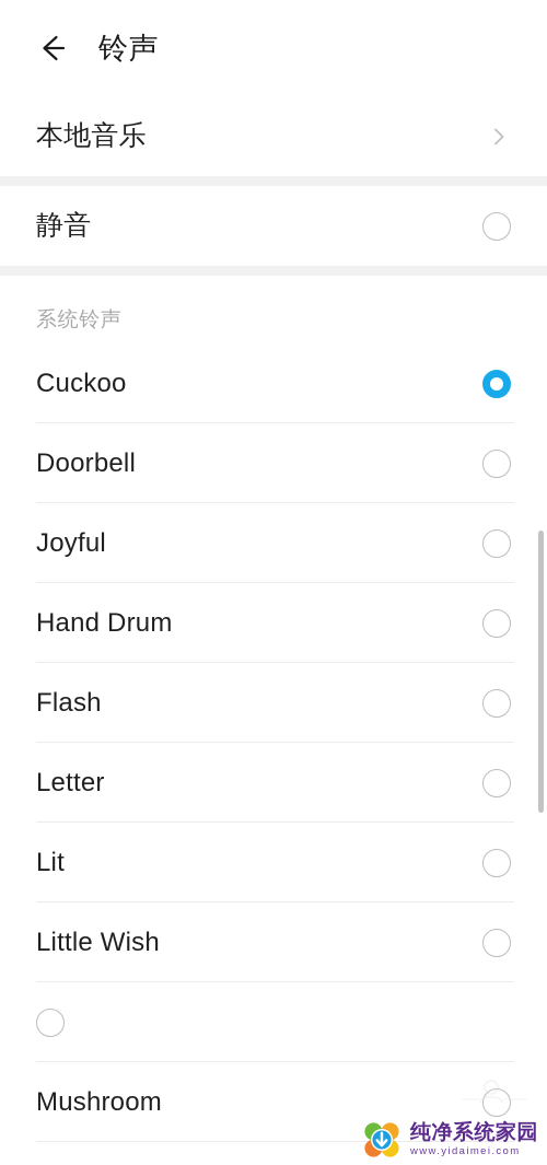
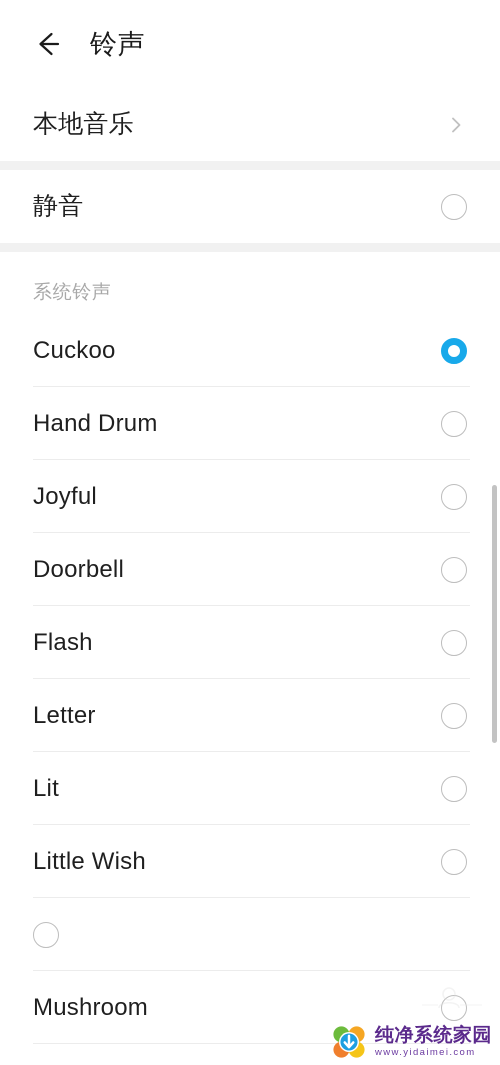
  铃声
  本地音乐
  静音
  系统铃声
  Cuckoo
- Doorbell
+ Hand Drum
  Joyful
- Hand Drum
+ Doorbell
  Flash
  Letter
  Lit
  Little Wish
  Mushroom
  纯净系统家园
  www.yidaimei.com
